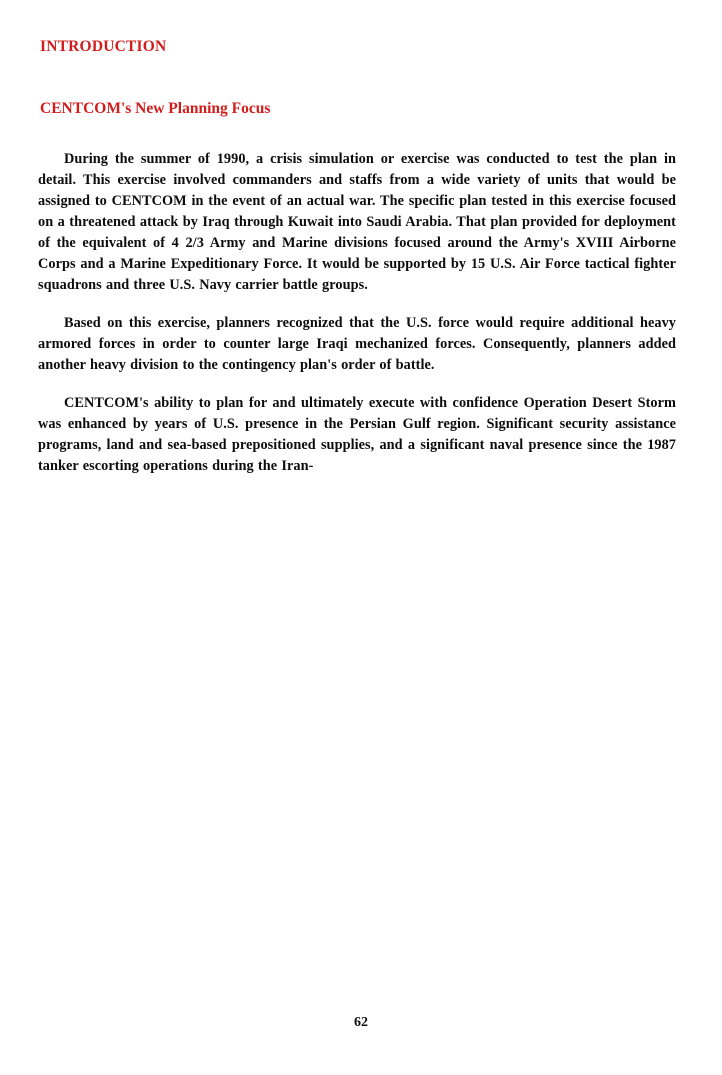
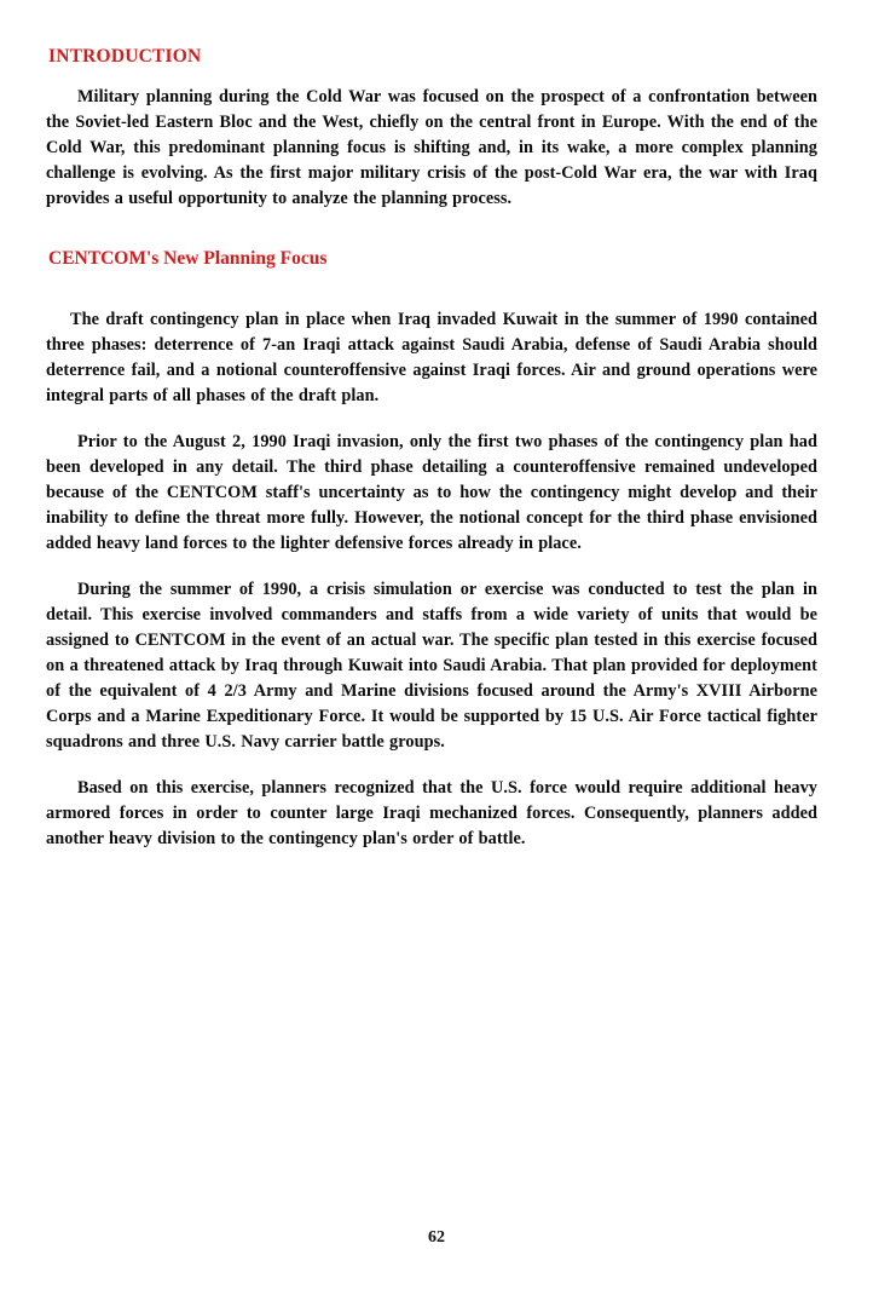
  INTRODUCTION
+ Military planning during the Cold War was focused on the prospect of a confrontation between the Soviet-led Eastern Bloc and the West, chiefly on the central front in Europe. With the end of the Cold War, this predominant planning focus is shifting and, in its wake, a more complex planning challenge is evolving. As the first major military crisis of the post-Cold War era, the war with Iraq provides a useful opportunity to analyze the planning process.
  CENTCOM's New Planning Focus
+ The draft contingency plan in place when Iraq invaded Kuwait in the summer of 1990 contained three phases: deterrence of 7-an Iraqi attack against Saudi Arabia, defense of Saudi Arabia should deterrence fail, and a notional counteroffensive against Iraqi forces. Air and ground operations were integral parts of all phases of the draft plan.
+ Prior to the August 2, 1990 Iraqi invasion, only the first two phases of the contingency plan had been developed in any detail. The third phase detailing a counteroffensive remained undeveloped because of the CENTCOM staff's uncertainty as to how the contingency might develop and their inability to define the threat more fully. However, the notional concept for the third phase envisioned added heavy land forces to the lighter defensive forces already in place.
  During the summer of 1990, a crisis simulation or exercise was conducted to test the plan in detail. This exercise involved commanders and staffs from a wide variety of units that would be assigned to CENTCOM in the event of an actual war. The specific plan tested in this exercise focused on a threatened attack by Iraq through Kuwait into Saudi Arabia. That plan provided for deployment of the equivalent of 4 2/3 Army and Marine divisions focused around the Army's XVIII Airborne Corps and a Marine Expeditionary Force. It would be supported by 15 U.S. Air Force tactical fighter squadrons and three U.S. Navy carrier battle groups.
  Based on this exercise, planners recognized that the U.S. force would require additional heavy armored forces in order to counter large Iraqi mechanized forces. Consequently, planners added another heavy division to the contingency plan's order of battle.
- CENTCOM's ability to plan for and ultimately execute with confidence Operation Desert Storm was enhanced by years of U.S. presence in the Persian Gulf region. Significant security assistance programs, land and sea-based prepositioned supplies, and a significant naval presence since the 1987 tanker escorting operations during the Iran-
  62
